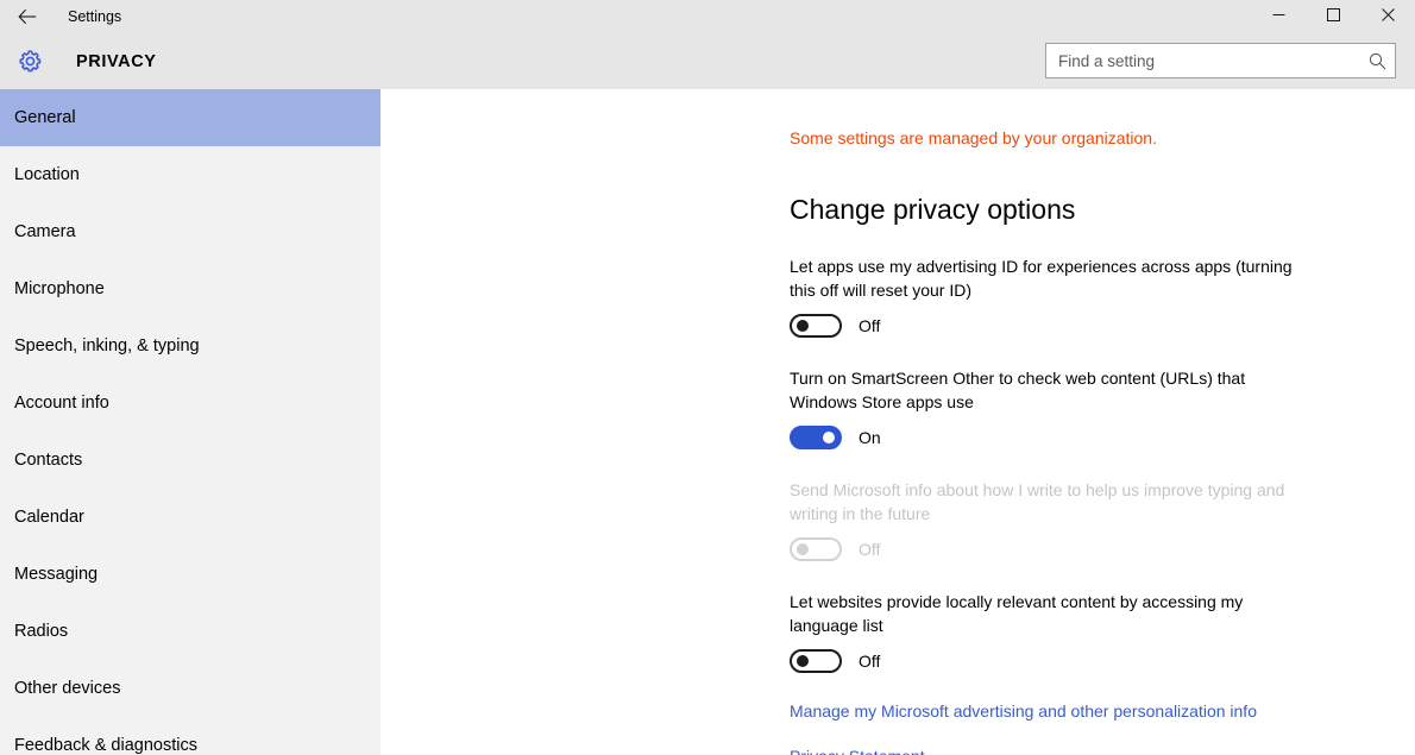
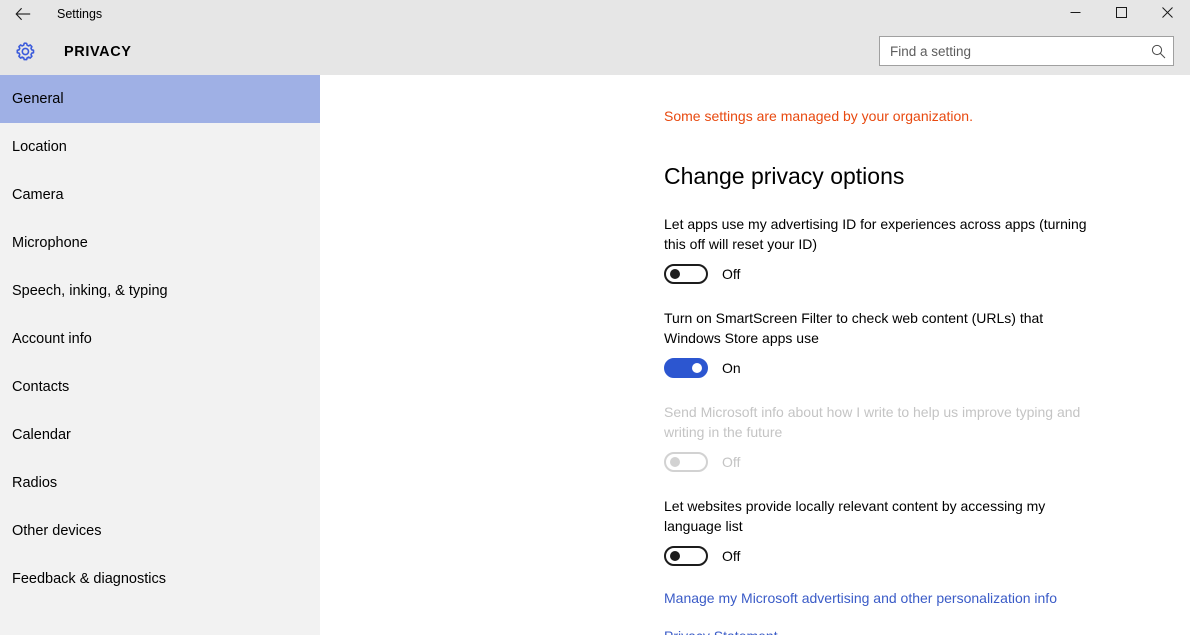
  Settings
  PRIVACY
  Find a setting
  General
  Location
  Camera
  Microphone
  Speech, inking, & typing
  Account info
  Contacts
  Calendar
- Messaging
  Radios
  Other devices
  Feedback & diagnostics
  Some settings are managed by your organization.
  Change privacy options
  Let apps use my advertising ID for experiences across apps (turning this off will reset your ID)
  Off
- Turn on SmartScreen Other to check web content (URLs) that Windows Store apps use
+ Turn on SmartScreen Filter to check web content (URLs) that Windows Store apps use
  On
  Send Microsoft info about how I write to help us improve typing and writing in the future
  Off
  Let websites provide locally relevant content by accessing my language list
  Off
  Manage my Microsoft advertising and other personalization info
